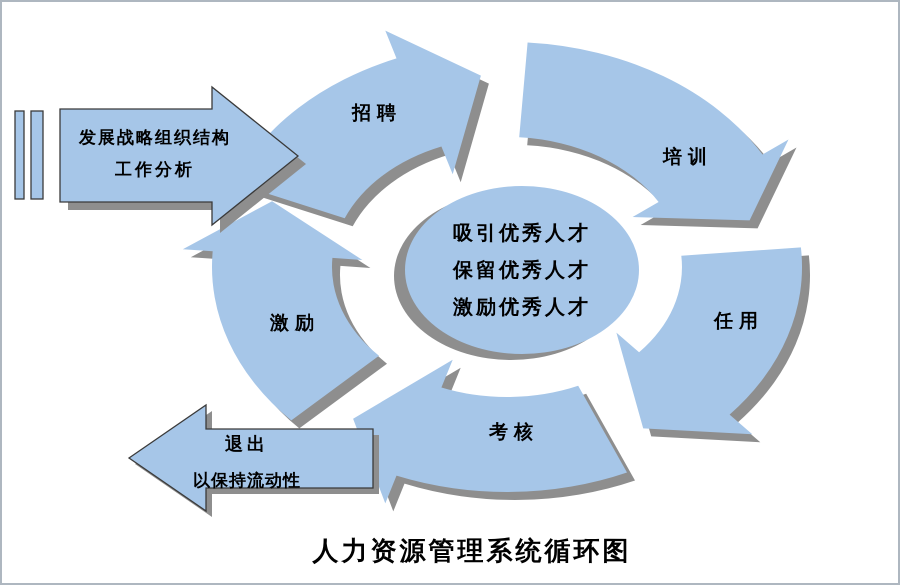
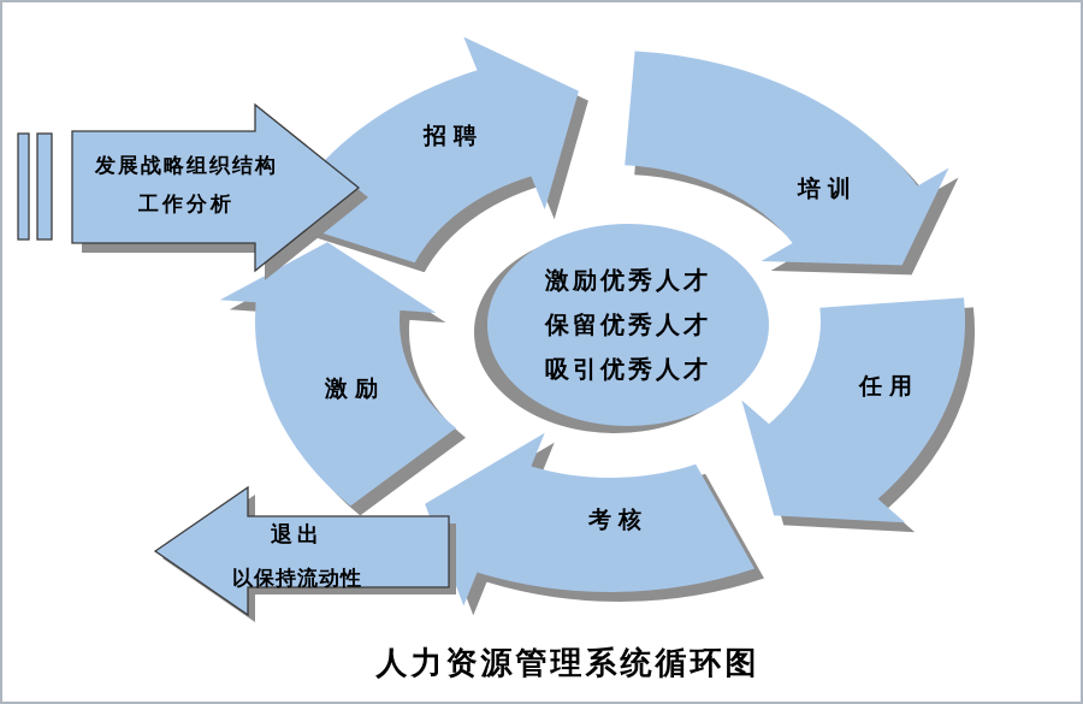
  招聘
  培训
  任用
  考核
  激励
- 吸引优秀人才
+ 激励优秀人才
  保留优秀人才
- 激励优秀人才
+ 吸引优秀人才
  发展战略组织结构
  工作分析
  退出
  以保持流动性
  人力资源管理系统循环图
